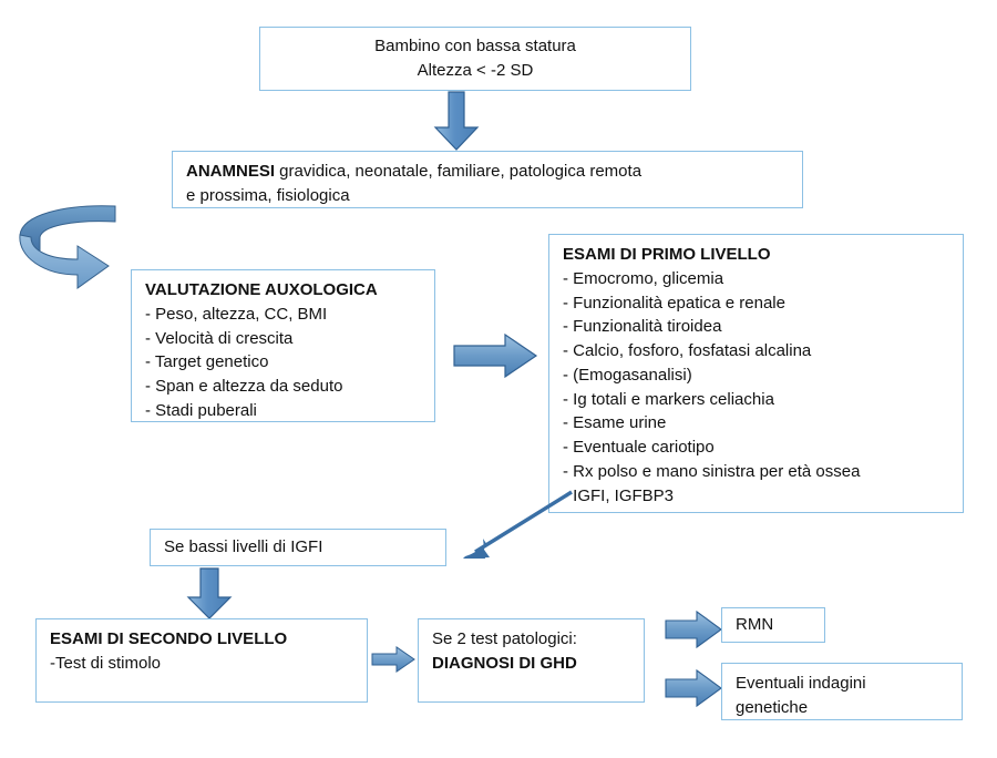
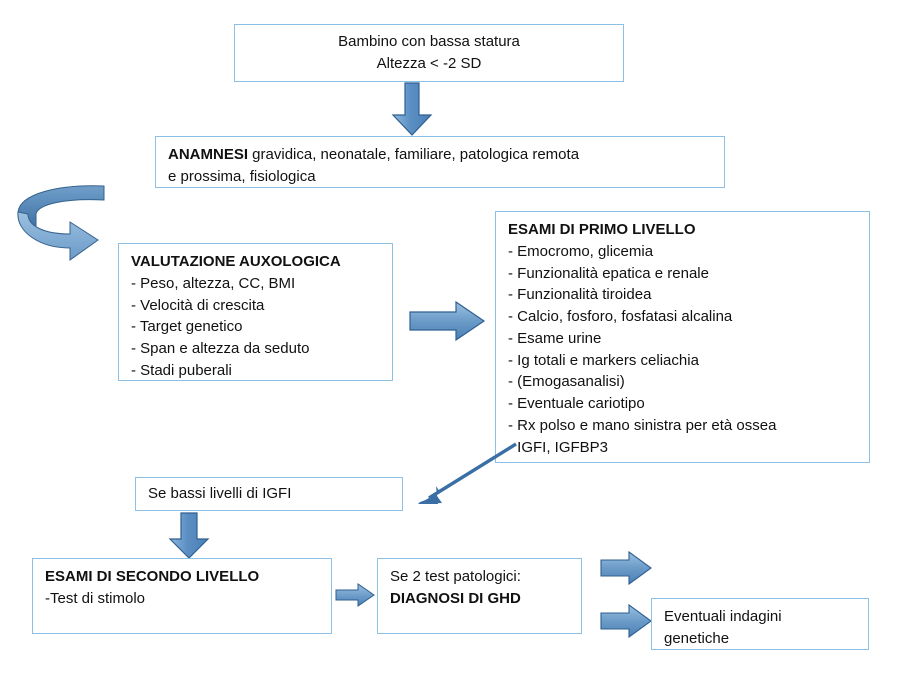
  Bambino con bassa statura
  Altezza < -2 SD
  ANAMNESI gravidica, neonatale, familiare, patologica remota
  e prossima, fisiologica
  VALUTAZIONE AUXOLOGICA
  - Peso, altezza, CC, BMI
  - Velocità di crescita
  - Target genetico
  - Span e altezza da seduto
  - Stadi puberali
  ESAMI DI PRIMO LIVELLO
  - Emocromo, glicemia
  - Funzionalità epatica e renale
  - Funzionalità tiroidea
  - Calcio, fosforo, fosfatasi alcalina
- - (Emogasanalisi)
+ - Esame urine
  - Ig totali e markers celiachia
- - Esame urine
+ - (Emogasanalisi)
  - Eventuale cariotipo
  - Rx polso e mano sinistra per età ossea
  IGFI, IGFBP3
  Se bassi livelli di IGFI
  ESAMI DI SECONDO LIVELLO
  -Test di stimolo
  Se 2 test patologici:
  DIAGNOSI DI GHD
- RMN
  Eventuali indagini
  genetiche
